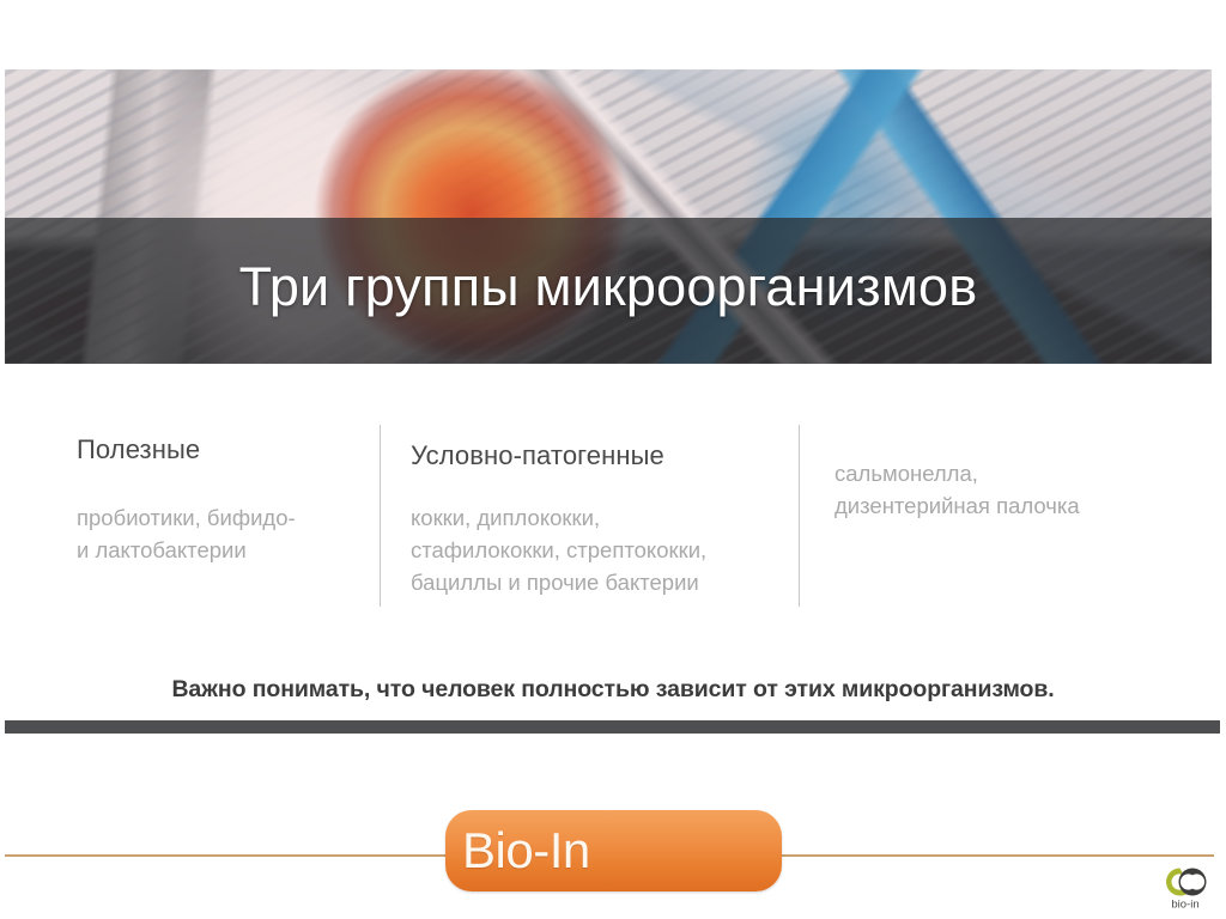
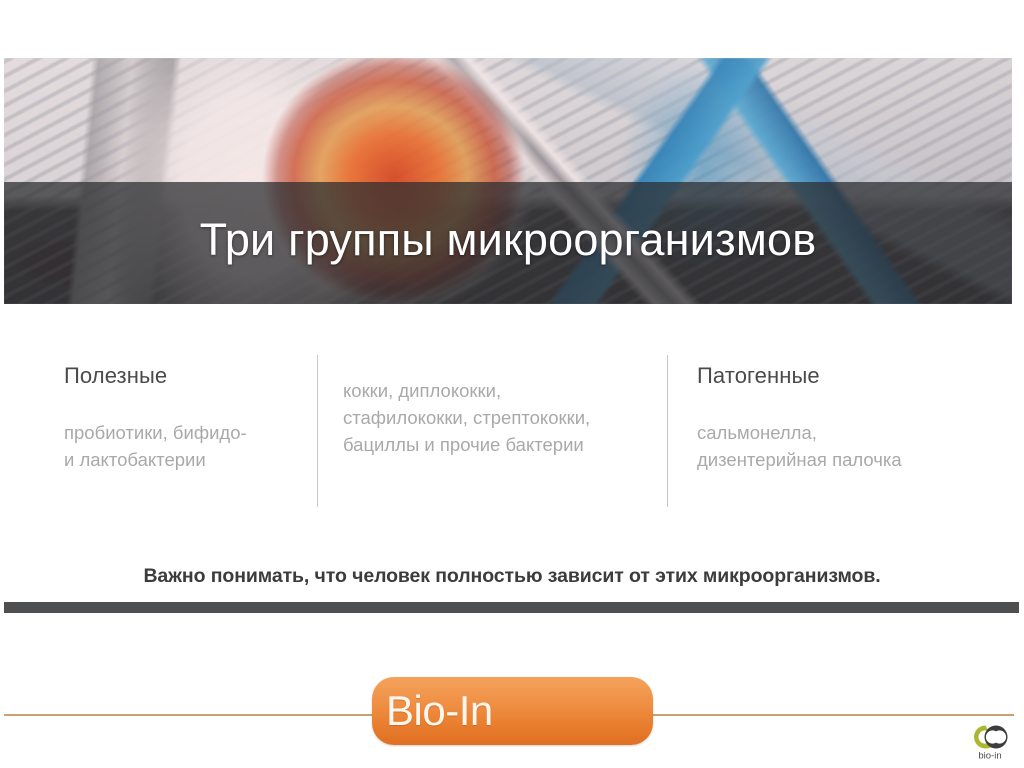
  Три группы микроорганизмов
  Полезные
  пробиотики, бифидо-
  и лактобактерии
- Условно-патогенные
  кокки, диплококки,
  стафилококки, стрептококки,
  бациллы и прочие бактерии
+ Патогенные
  сальмонелла,
  дизентерийная палочка
  Важно понимать, что человек полностью зависит от этих микроорганизмов.
  Bio-In
  bio-in
